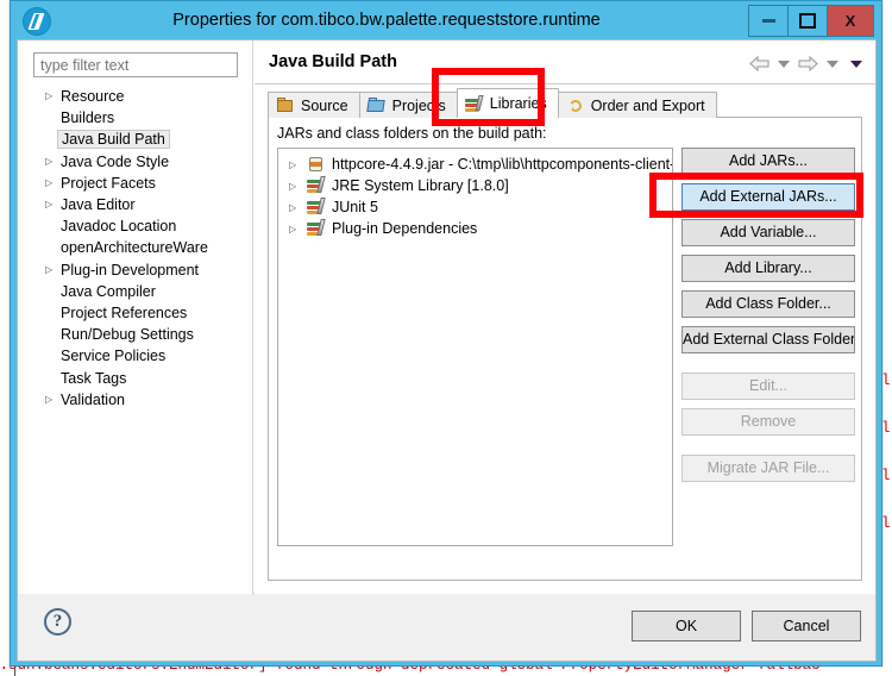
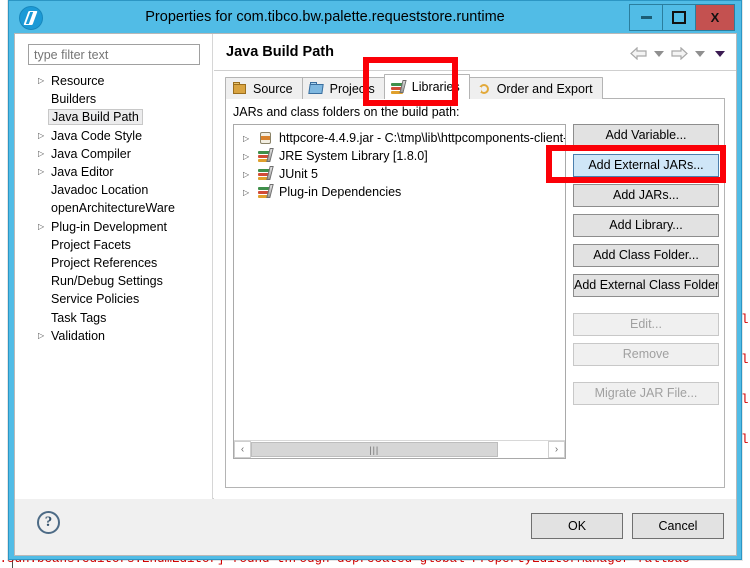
  Properties for com.tibco.bw.palette.requeststore.runtime
  X
  type filter text
  ▷
  Resource
  Builders
  Java Build Path
  ▷
  Java Code Style
  ▷
- Project Facets
+ Java Compiler
  ▷
  Java Editor
  Javadoc Location
  openArchitectureWare
  ▷
  Plug-in Development
- Java Compiler
+ Project Facets
  Project References
  Run/Debug Settings
  Service Policies
  Task Tags
  ▷
  Validation
  Java Build Path
  Source
  Projects
  Libraries
  Order and Export
  JARs and class folders on the build path:
  ▷
  httpcore-4.4.9.jar - C:\tmp\lib\httpcomponents-client
  ▷
  JRE System Library [1.8.0]
  ▷
  JUnit 5
  ▷
  Plug-in Dependencies
+ ‹
+ |||
+ ›
- Add JARs...
+ Add Variable...
  Add External JARs...
- Add Variable...
+ Add JARs...
  Add Library...
  Add Class Folder...
  Add External Class Folder
  Edit...
  Remove
  Migrate JAR File...
  ?
  OK
  Cancel
